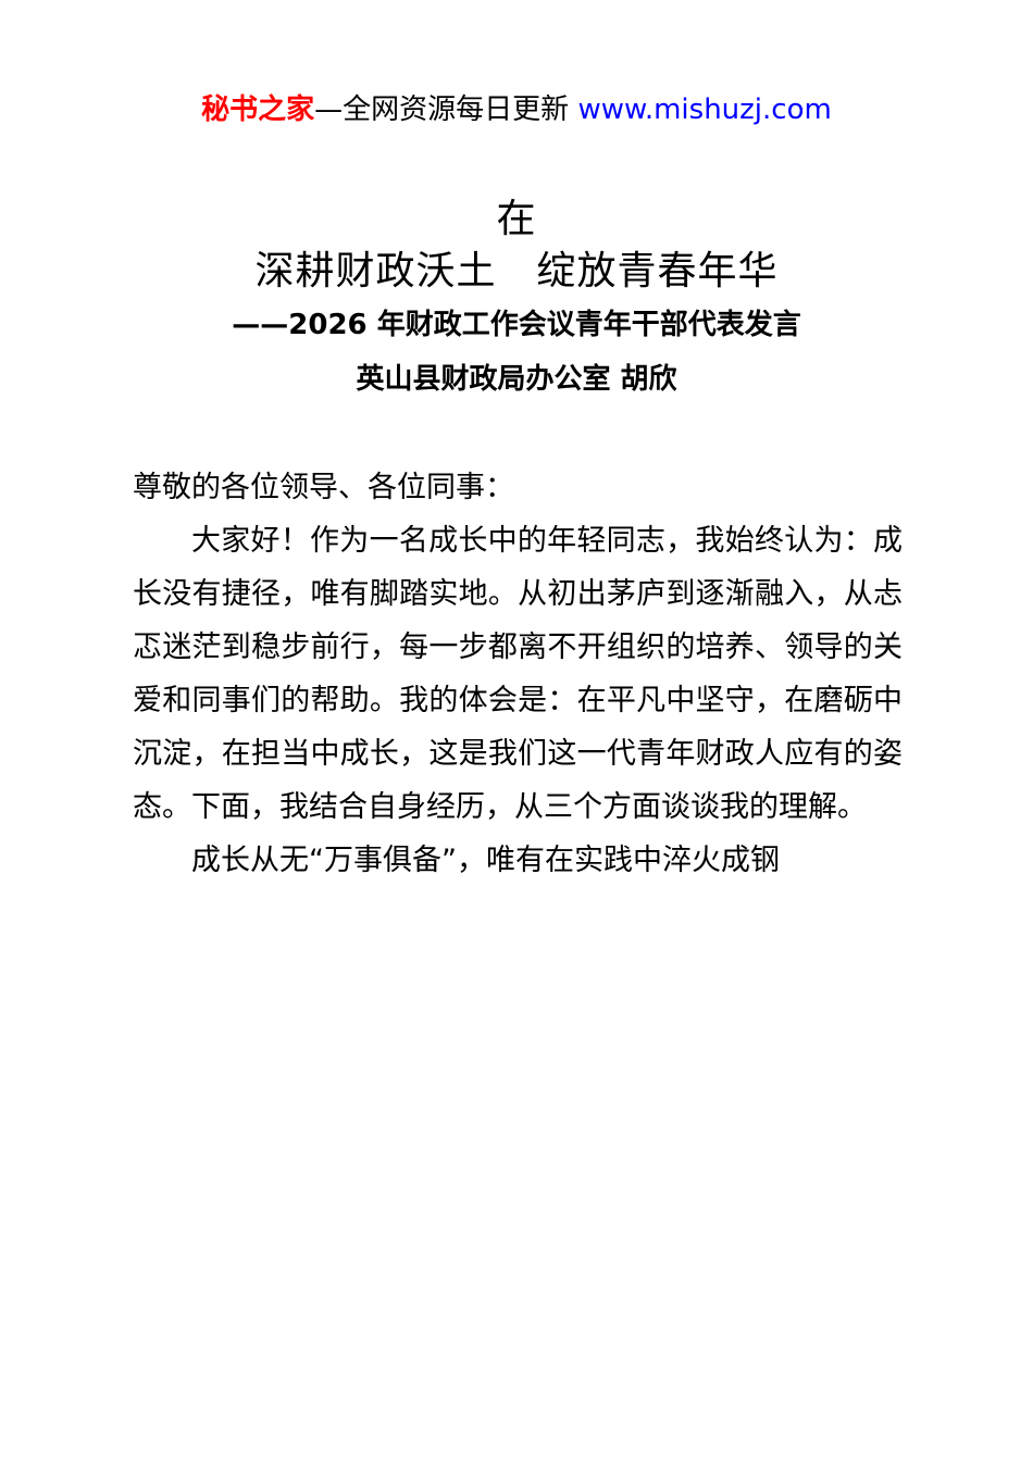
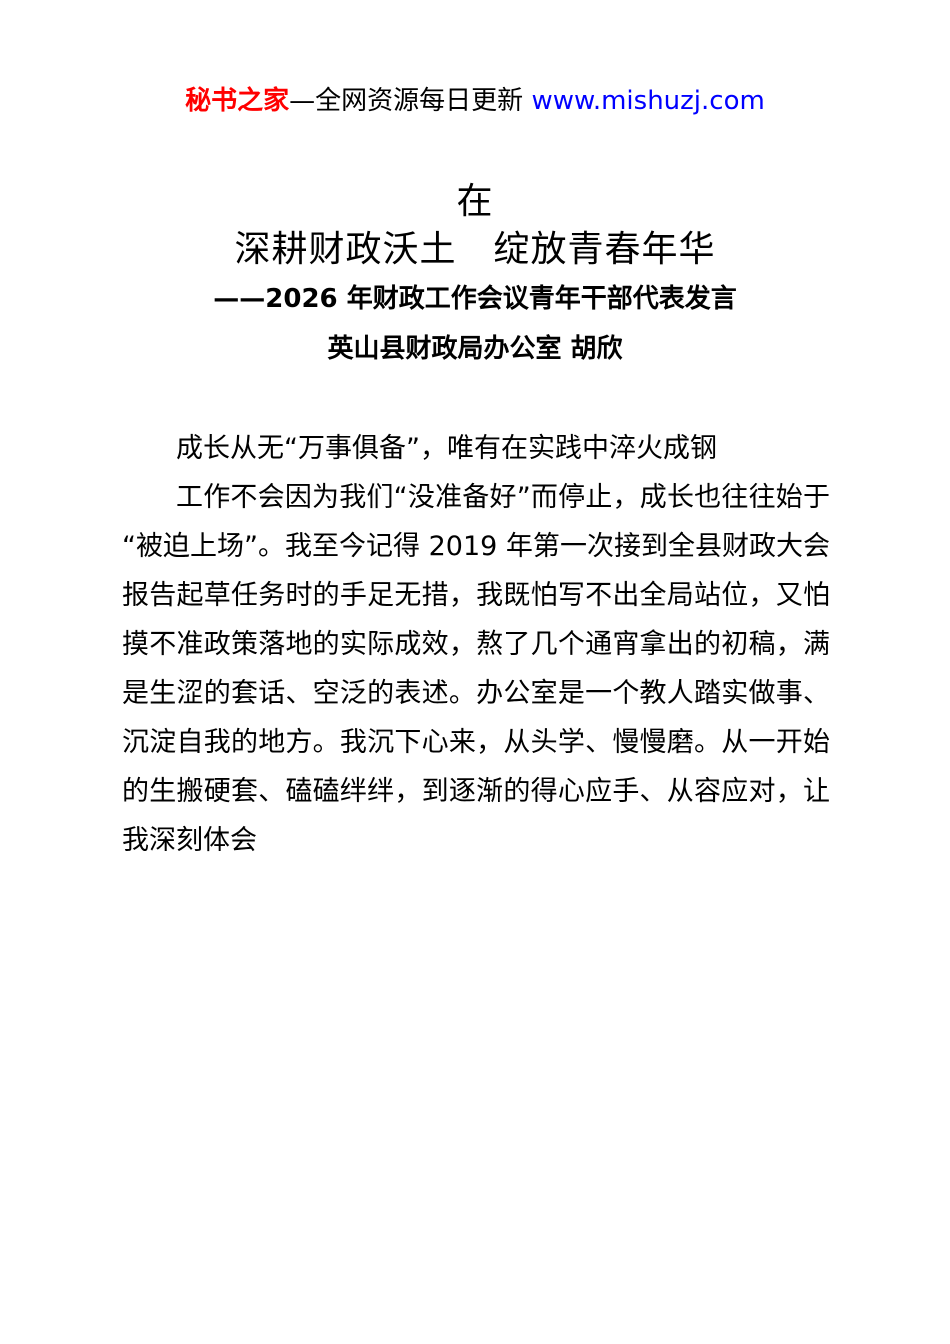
  秘书之家—全网资源每日更新 www.mishuzj.com
  在
  深耕财政沃土 绽放青春年华
  ——2026 年财政工作会议青年干部代表发言
  英山县财政局办公室 胡欣
- 尊敬的各位领导、各位同事：
- 大家好！作为一名成长中的年轻同志，我始终认为：成长没有捷径，唯有脚踏实地。从初出茅庐到逐渐融入，从忐忑迷茫到稳步前行，每一步都离不开组织的培养、领导的关爱和同事们的帮助。我的体会是：在平凡中坚守，在磨砺中沉淀，在担当中成长，这是我们这一代青年财政人应有的姿态。下面，我结合自身经历，从三个方面谈谈我的理解。
  成长从无“万事俱备”，唯有在实践中淬火成钢
+ 工作不会因为我们“没准备好”而停止，成长也往往始于“被迫上场”。我至今记得 2019 年第一次接到全县财政大会报告起草任务时的手足无措，我既怕写不出全局站位，又怕摸不准政策落地的实际成效，熬了几个通宵拿出的初稿，满是生涩的套话、空泛的表述。办公室是一个教人踏实做事、沉淀自我的地方。我沉下心来，从头学、慢慢磨。从一开始的生搬硬套、磕磕绊绊，到逐渐的得心应手、从容应对，让我深刻体会
